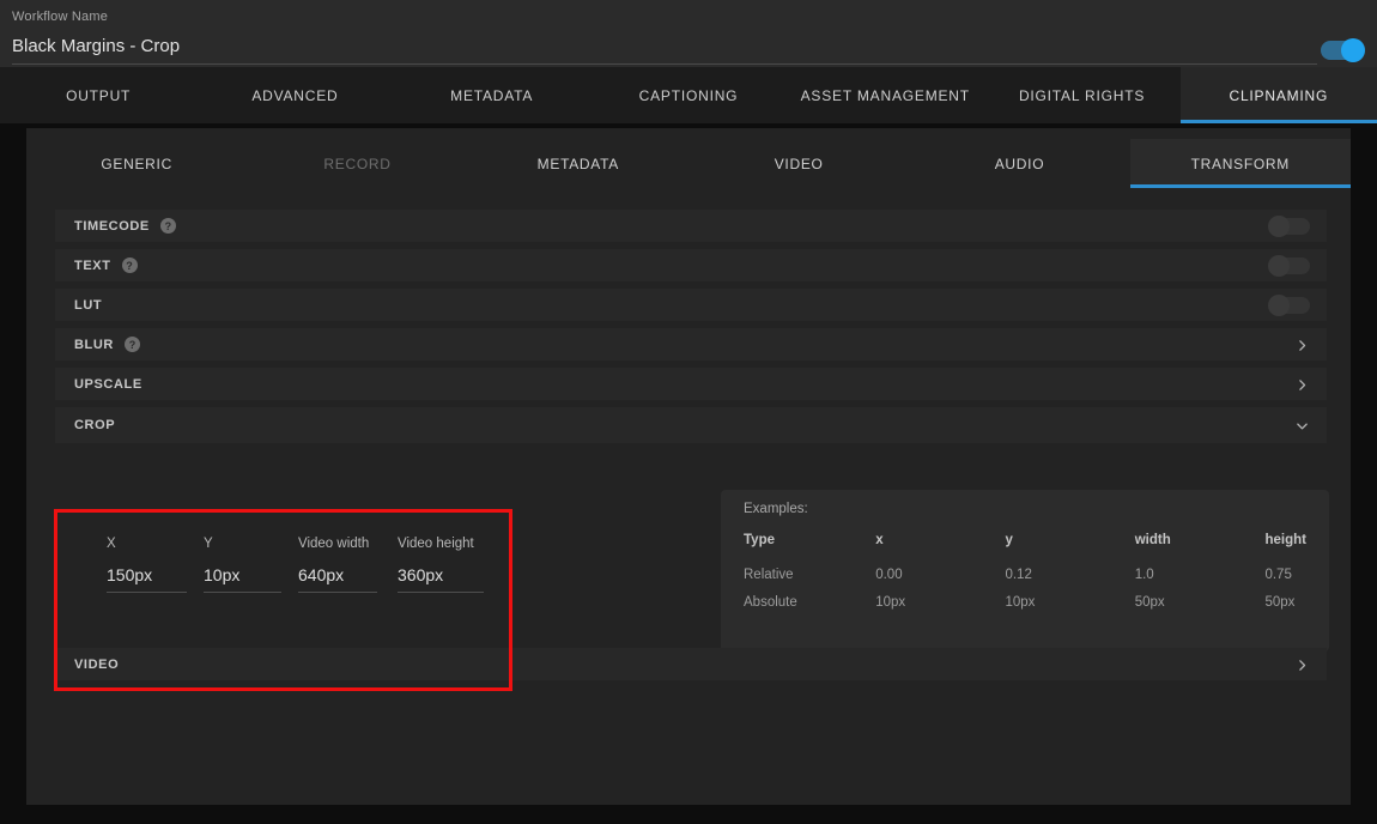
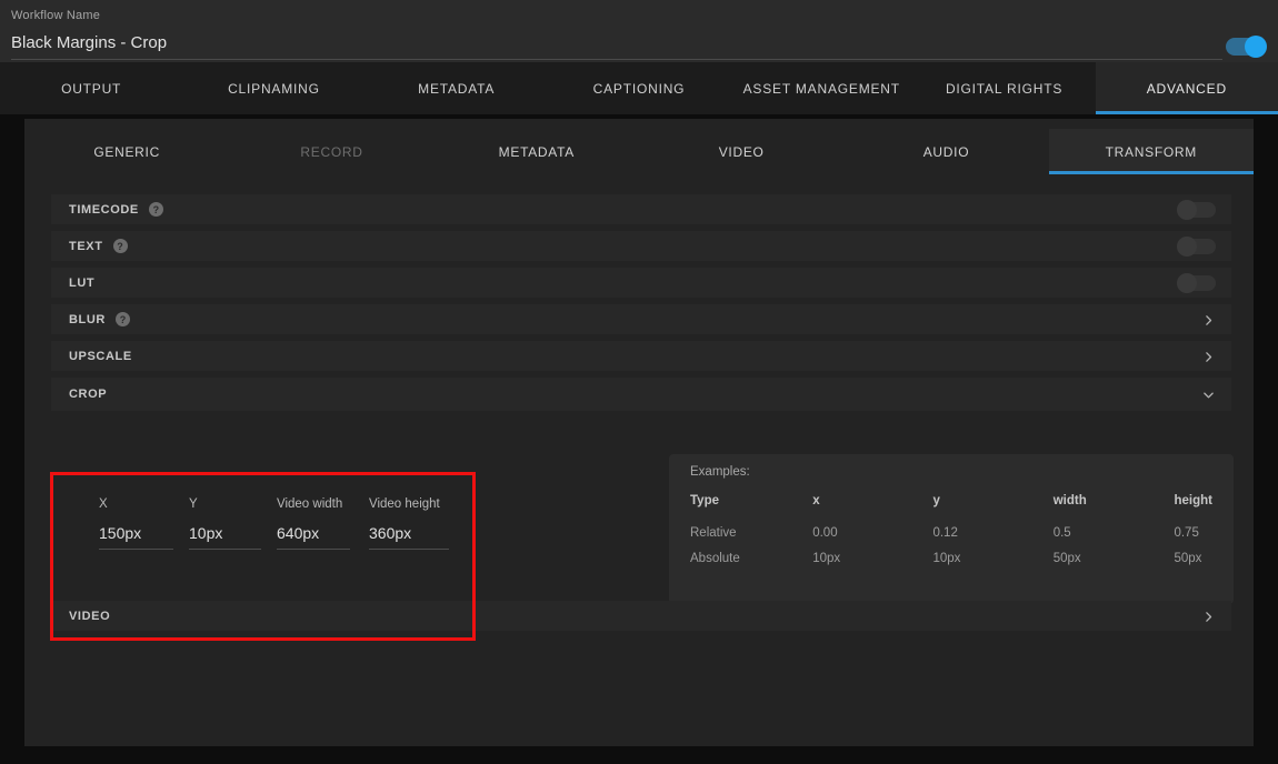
  Workflow Name
  Black Margins - Crop
  OUTPUT
- ADVANCED
+ CLIPNAMING
  METADATA
  CAPTIONING
  ASSET MANAGEMENT
  DIGITAL RIGHTS
- CLIPNAMING
+ ADVANCED
  GENERIC
  RECORD
  METADATA
  VIDEO
  AUDIO
  TRANSFORM
  TIMECODE
  ?
  TEXT
  ?
  LUT
  BLUR
  ?
  UPSCALE
  CROP
  X
  150px
  Y
  10px
  Video width
  640px
  Video height
  360px
  Examples:
  Type	x	y	width	height
- Relative	0.00	0.12	1.0	0.75
+ Relative	0.00	0.12	0.5	0.75
  Absolute	10px	10px	50px	50px
  VIDEO
